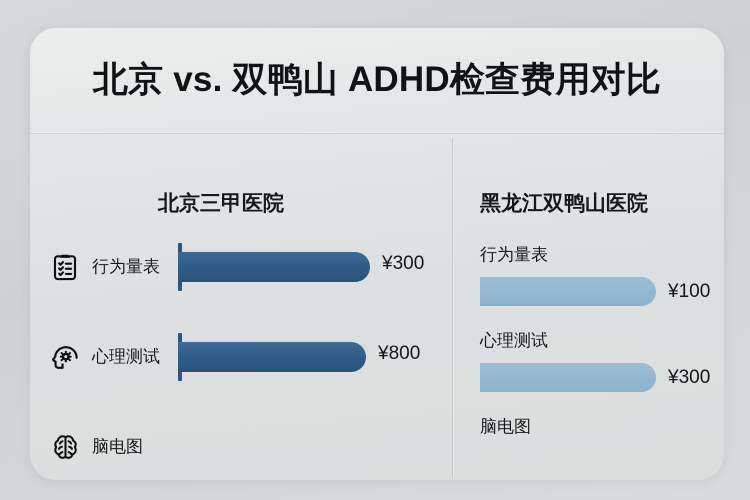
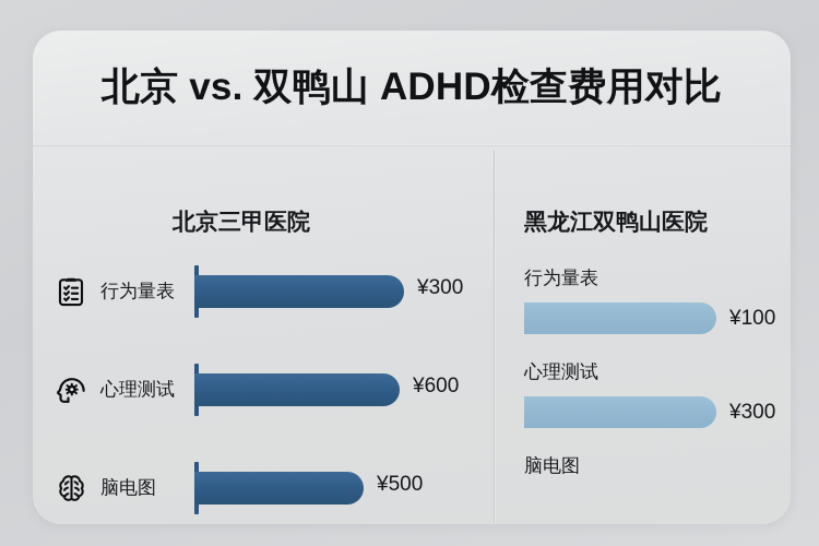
  北京 vs. 双鸭山 ADHD检查费用对比
  北京三甲医院
  行为量表
  ¥300
  心理测试
- ¥800
+ ¥600
  脑电图
+ ¥500
  黑龙江双鸭山医院
  行为量表
  ¥100
  心理测试
  ¥300
  脑电图
